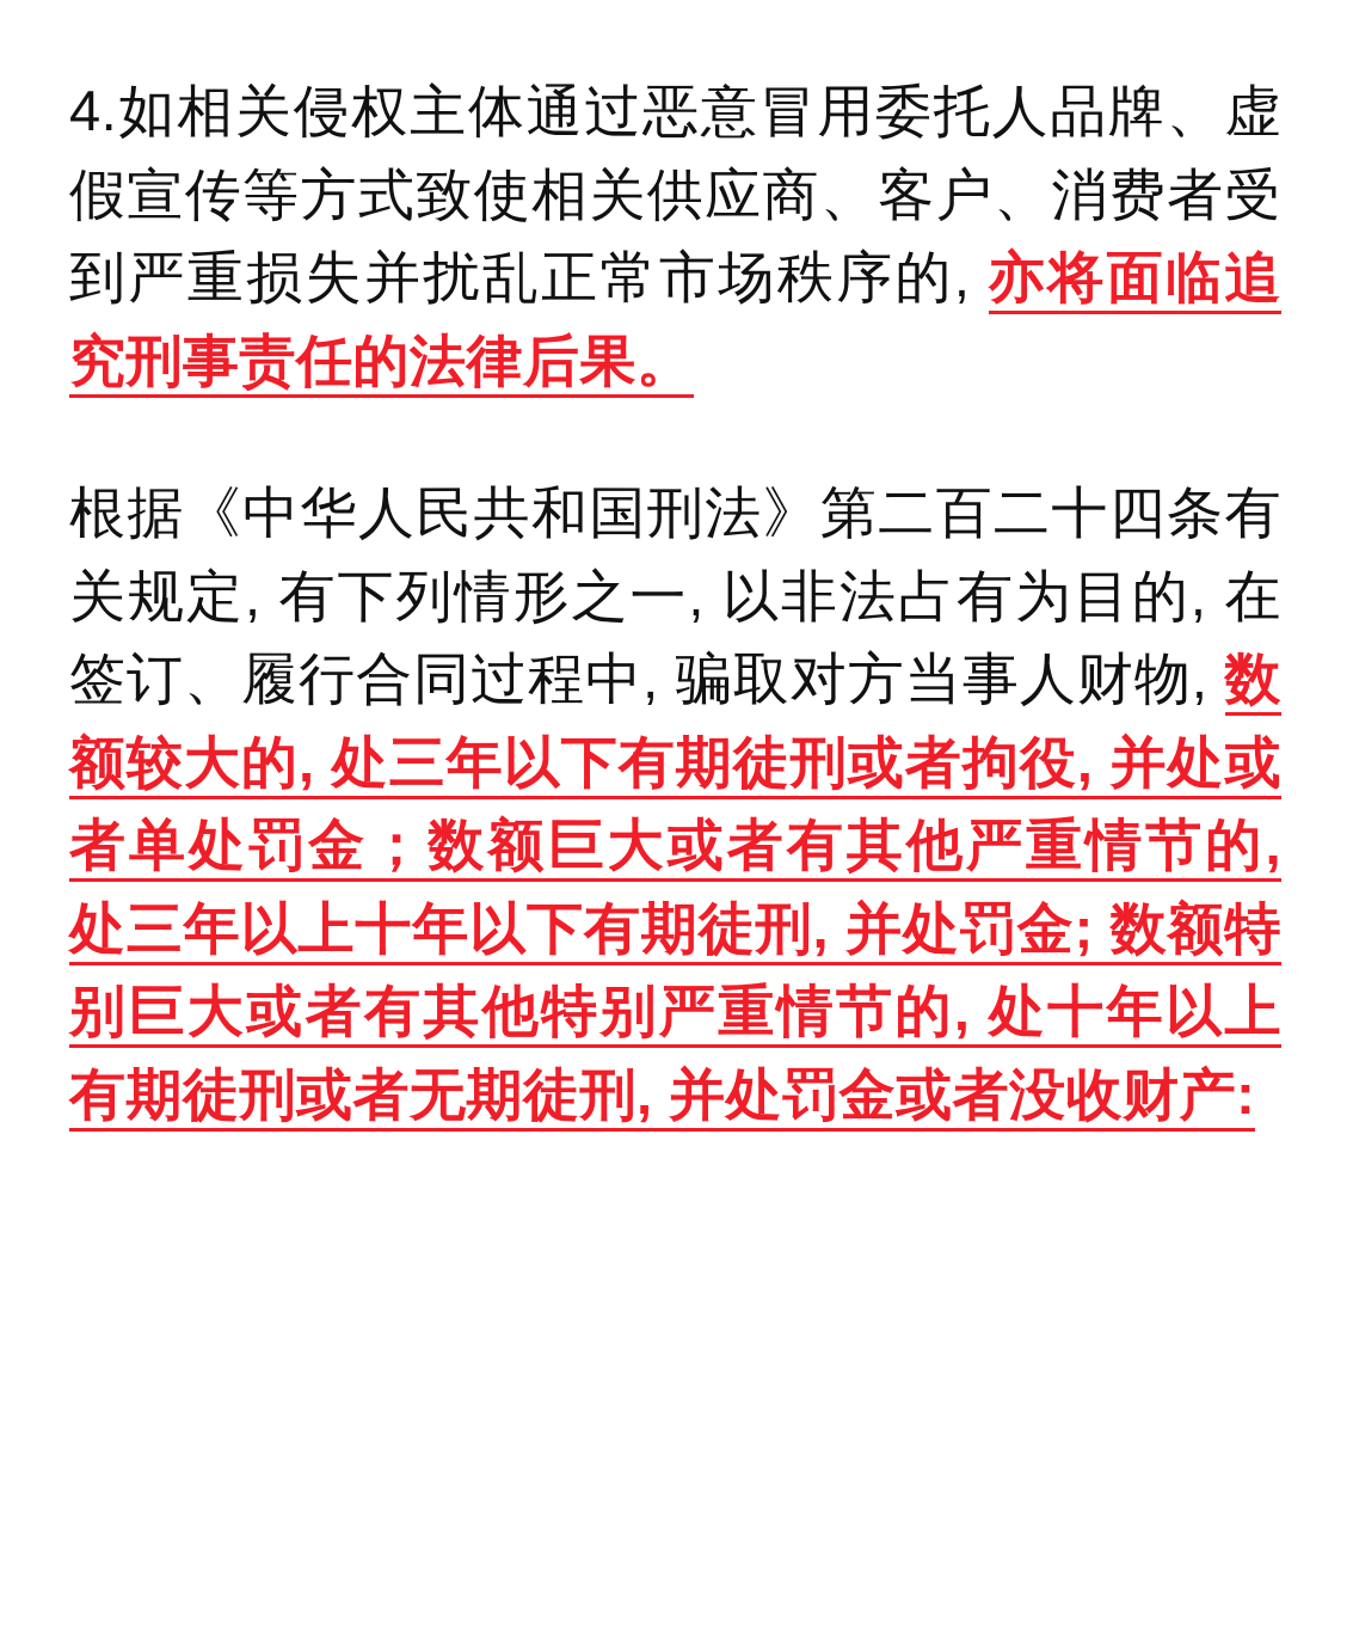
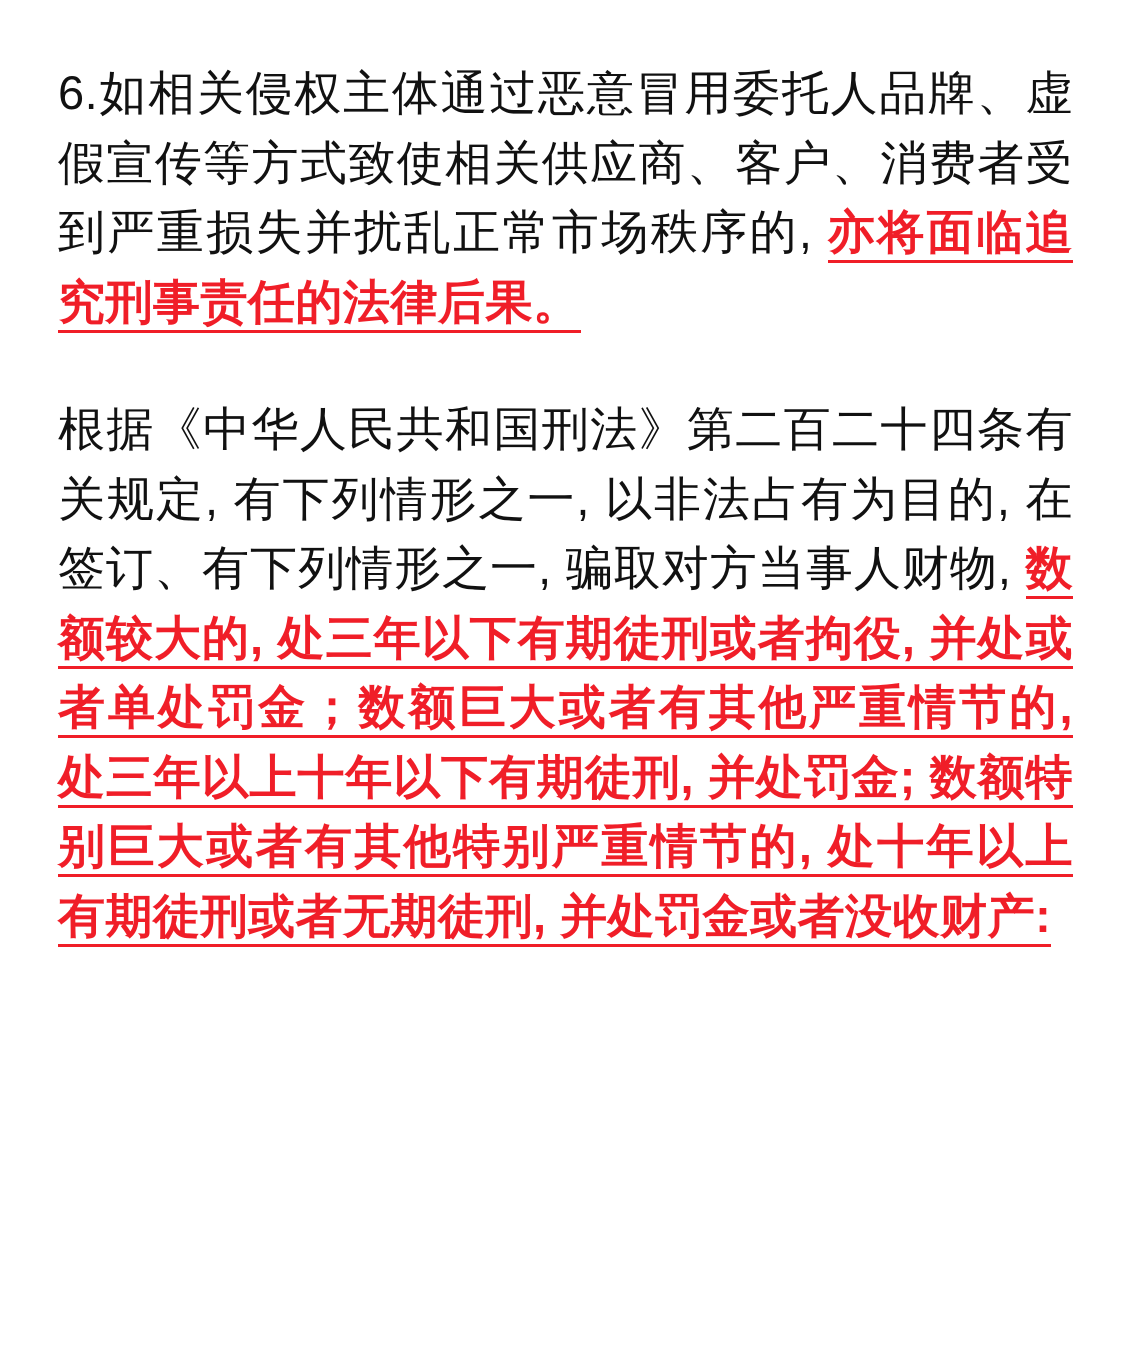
- 4.如相关侵权主体通过恶意冒用委托人品牌、虚假宣传等方式致使相关供应商、客户、消费者受到严重损失并扰乱正常市场秩序的, 亦将面临追究刑事责任的法律后果。
+ 6.如相关侵权主体通过恶意冒用委托人品牌、虚假宣传等方式致使相关供应商、客户、消费者受到严重损失并扰乱正常市场秩序的, 亦将面临追究刑事责任的法律后果。
- 根据《中华人民共和国刑法》第二百二十四条有关规定, 有下列情形之一, 以非法占有为目的, 在签订、履行合同过程中, 骗取对方当事人财物, 数额较大的, 处三年以下有期徒刑或者拘役, 并处或者单处罚金；数额巨大或者有其他严重情节的, 处三年以上十年以下有期徒刑, 并处罚金; 数额特别巨大或者有其他特别严重情节的, 处十年以上有期徒刑或者无期徒刑, 并处罚金或者没收财产:
+ 根据《中华人民共和国刑法》第二百二十四条有关规定, 有下列情形之一, 以非法占有为目的, 在签订、有下列情形之一, 骗取对方当事人财物, 数额较大的, 处三年以下有期徒刑或者拘役, 并处或者单处罚金；数额巨大或者有其他严重情节的, 处三年以上十年以下有期徒刑, 并处罚金; 数额特别巨大或者有其他特别严重情节的, 处十年以上有期徒刑或者无期徒刑, 并处罚金或者没收财产:
